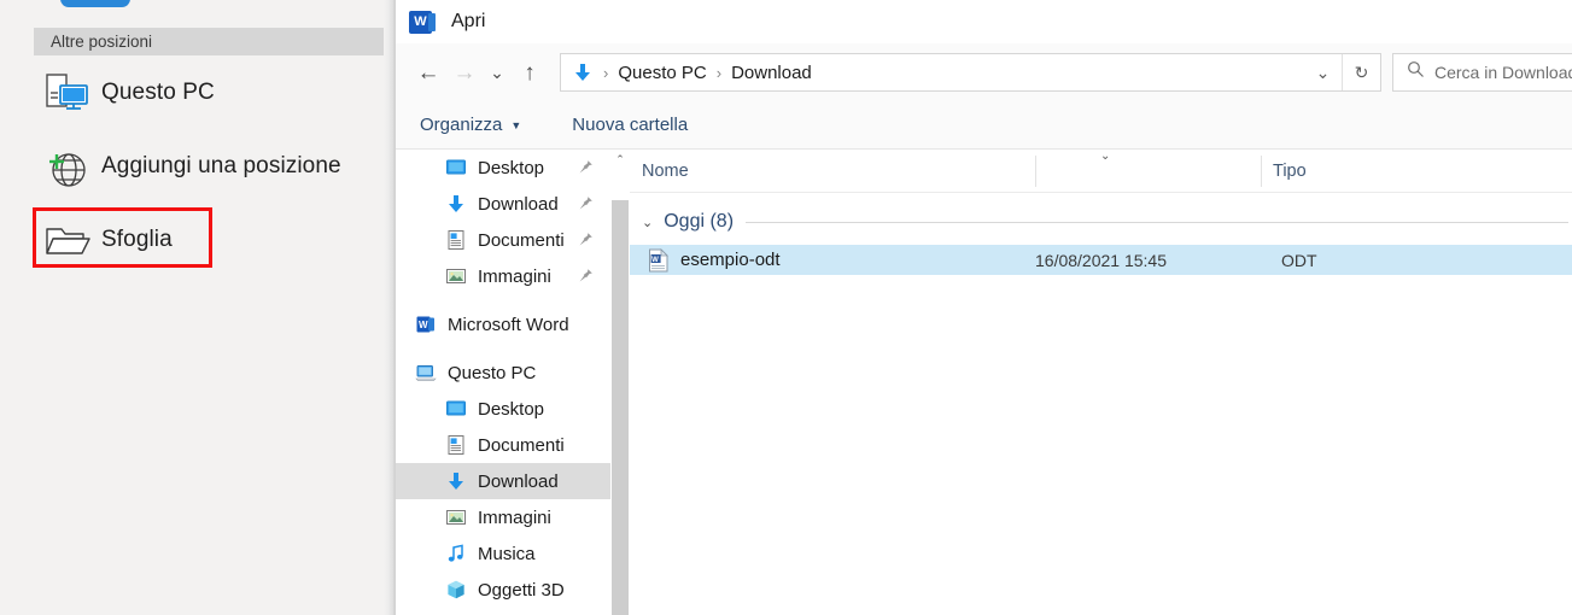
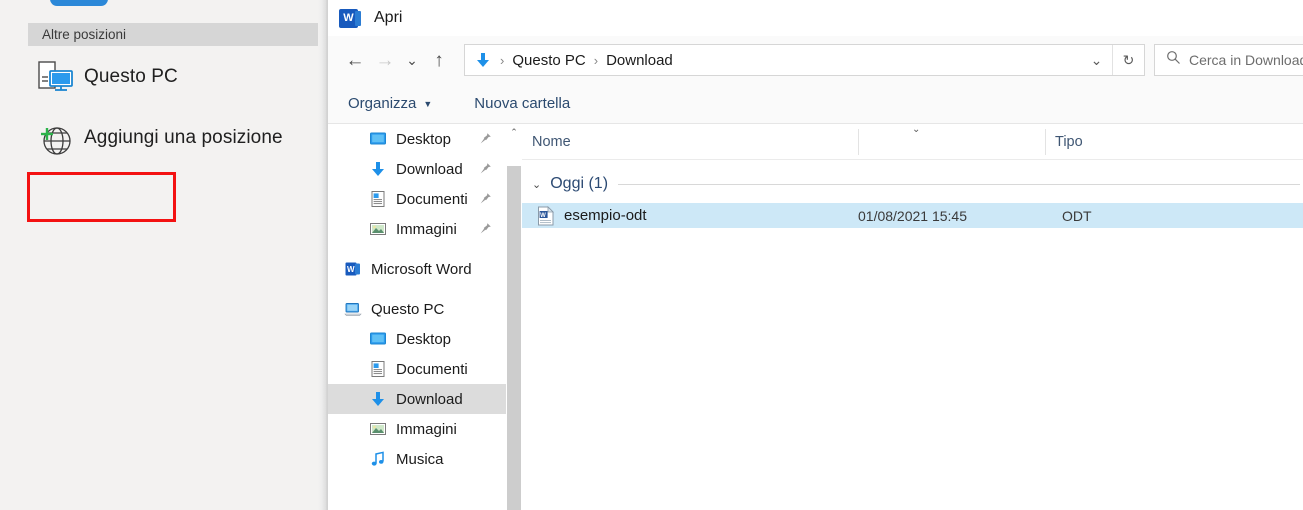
  Altre posizioni
  Questo PC
  Aggiungi una posizione
- Sfoglia
  W
  Apri
  ←
  →
  ⌄
  ↑
  ›
  Questo PC
  ›
  Download
  ⌄
  ↻
  Cerca in Downloa
  Organizza
  ▼
  Nuova cartella
  Desktop
  Download
  Documenti
  Immagini
  W
  Microsoft Word
  Questo PC
  Desktop
  Documenti
  Download
  Immagini
  Musica
- Oggetti 3D
  ⌃
  Nome
  ⌄
  Tipo
  ⌄
- Oggi (8)
+ Oggi (1)
  esempio-odt
- 16/08/2021 15:45
+ 01/08/2021 15:45
  ODT
